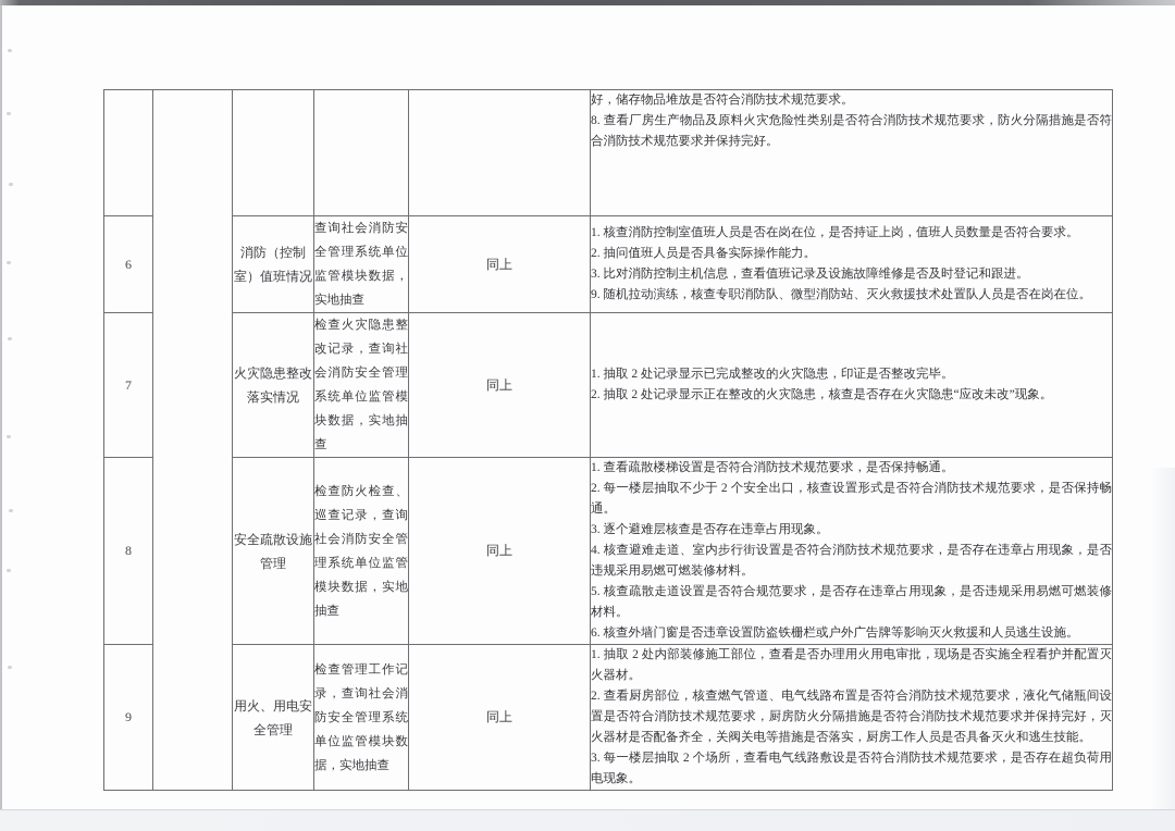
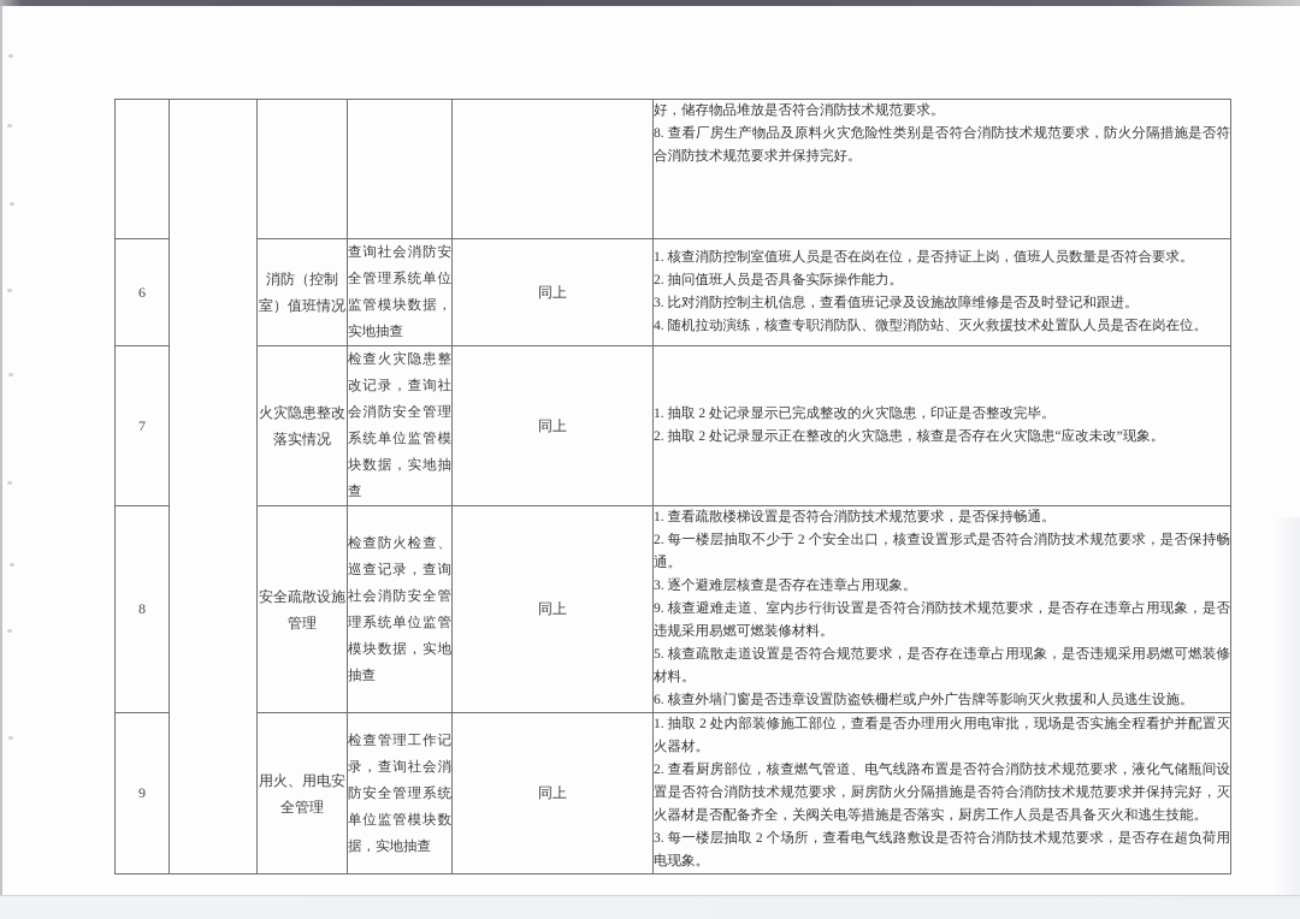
  					好，储存物品堆放是否符合消防技术规范要求。8. 查看厂房生产物品及原料火灾危险性类别是否符合消防技术规范要求，防火分隔措施是否符合消防技术规范要求并保持完好。
- 6	消防（控制室）值班情况	查询社会消防安全管理系统单位监管模块数据，实地抽查	同上	1. 核查消防控制室值班人员是否在岗在位，是否持证上岗，值班人员数量是否符合要求。2. 抽问值班人员是否具备实际操作能力。3. 比对消防控制主机信息，查看值班记录及设施故障维修是否及时登记和跟进。9. 随机拉动演练，核查专职消防队、微型消防站、灭火救援技术处置队人员是否在岗在位。
+ 6	消防（控制室）值班情况	查询社会消防安全管理系统单位监管模块数据，实地抽查	同上	1. 核查消防控制室值班人员是否在岗在位，是否持证上岗，值班人员数量是否符合要求。2. 抽问值班人员是否具备实际操作能力。3. 比对消防控制主机信息，查看值班记录及设施故障维修是否及时登记和跟进。4. 随机拉动演练，核查专职消防队、微型消防站、灭火救援技术处置队人员是否在岗在位。
  7	火灾隐患整改落实情况	检查火灾隐患整改记录，查询社会消防安全管理系统单位监管模块数据，实地抽查	同上	1. 抽取 2 处记录显示已完成整改的火灾隐患，印证是否整改完毕。2. 抽取 2 处记录显示正在整改的火灾隐患，核查是否存在火灾隐患“应改未改”现象。
- 8	安全疏散设施管理	检查防火检查、巡查记录，查询社会消防安全管理系统单位监管模块数据，实地抽查	同上	1. 查看疏散楼梯设置是否符合消防技术规范要求，是否保持畅通。2. 每一楼层抽取不少于 2 个安全出口，核查设置形式是否符合消防技术规范要求，是否保持畅通。3. 逐个避难层核查是否存在违章占用现象。4. 核查避难走道、室内步行街设置是否符合消防技术规范要求，是否存在违章占用现象，是否违规采用易燃可燃装修材料。5. 核查疏散走道设置是否符合规范要求，是否存在违章占用现象，是否违规采用易燃可燃装修材料。6. 核查外墙门窗是否违章设置防盗铁栅栏或户外广告牌等影响灭火救援和人员逃生设施。
+ 8	安全疏散设施管理	检查防火检查、巡查记录，查询社会消防安全管理系统单位监管模块数据，实地抽查	同上	1. 查看疏散楼梯设置是否符合消防技术规范要求，是否保持畅通。2. 每一楼层抽取不少于 2 个安全出口，核查设置形式是否符合消防技术规范要求，是否保持畅通。3. 逐个避难层核查是否存在违章占用现象。9. 核查避难走道、室内步行街设置是否符合消防技术规范要求，是否存在违章占用现象，是否违规采用易燃可燃装修材料。5. 核查疏散走道设置是否符合规范要求，是否存在违章占用现象，是否违规采用易燃可燃装修材料。6. 核查外墙门窗是否违章设置防盗铁栅栏或户外广告牌等影响灭火救援和人员逃生设施。
  9	用火、用电安全管理	检查管理工作记录，查询社会消防安全管理系统单位监管模块数据，实地抽查	同上	1. 抽取 2 处内部装修施工部位，查看是否办理用火用电审批，现场是否实施全程看护并配置灭火器材。2. 查看厨房部位，核查燃气管道、电气线路布置是否符合消防技术规范要求，液化气储瓶间设置是否符合消防技术规范要求，厨房防火分隔措施是否符合消防技术规范要求并保持完好，灭火器材是否配备齐全，关阀关电等措施是否落实，厨房工作人员是否具备灭火和逃生技能。3. 每一楼层抽取 2 个场所，查看电气线路敷设是否符合消防技术规范要求，是否存在超负荷用电现象。
